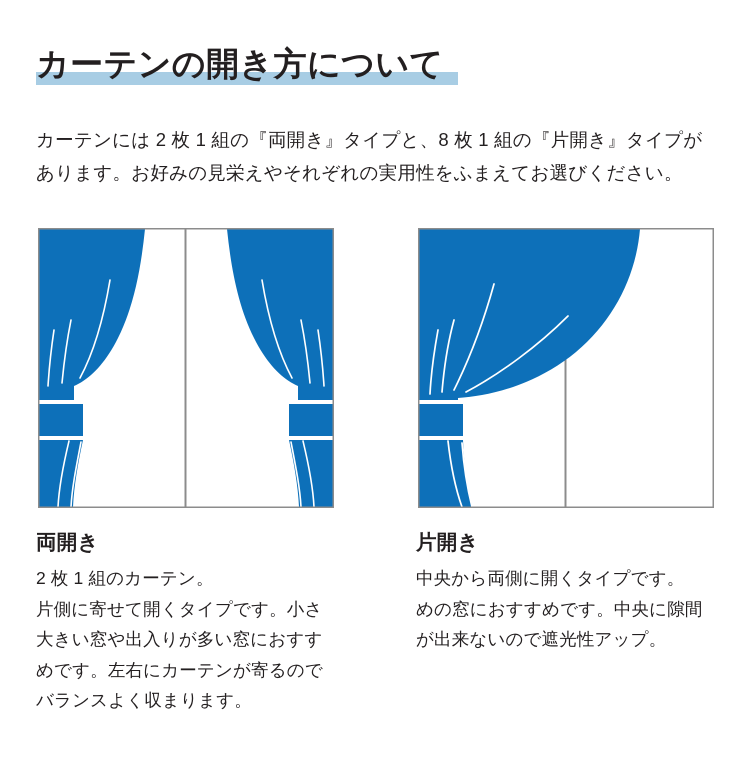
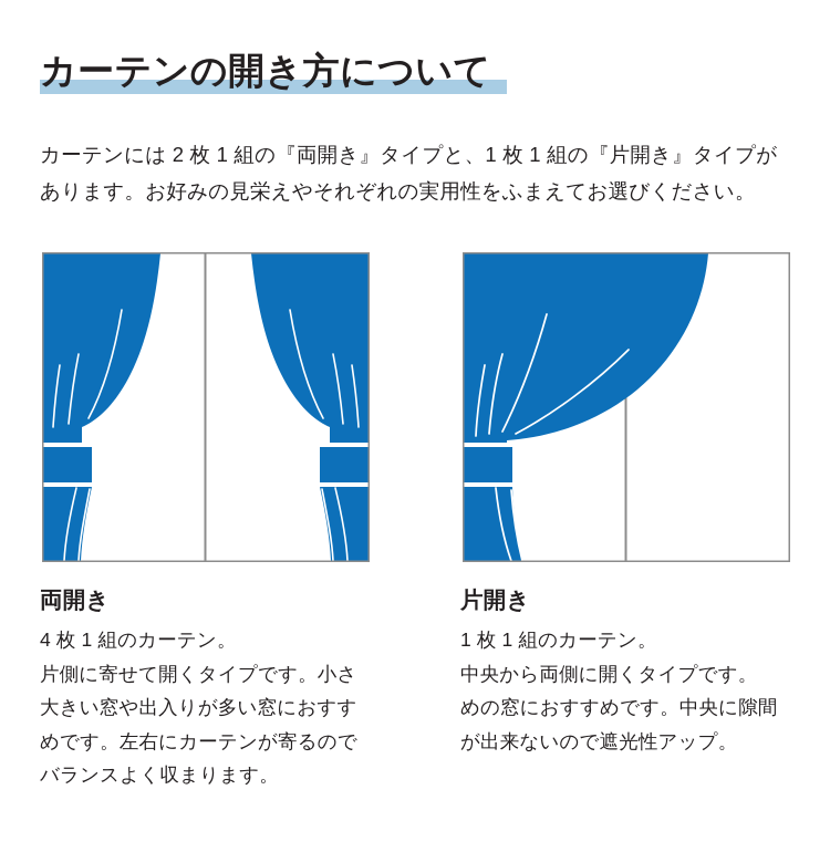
  カーテンの開き方について
- カーテンには 2 枚 1 組の『両開き』タイプと、8 枚 1 組の『片開き』タイプがあります。お好みの見栄えやそれぞれの実用性をふまえてお選びください。
+ カーテンには 2 枚 1 組の『両開き』タイプと、1 枚 1 組の『片開き』タイプがあります。お好みの見栄えやそれぞれの実用性をふまえてお選びください。
  両開き
- 2 枚 1 組のカーテン。
+ 4 枚 1 組のカーテン。
  片側に寄せて開くタイプです。小さ
  大きい窓や出入りが多い窓におすす
  めです。左右にカーテンが寄るので
  バランスよく収まります。
  片開き
+ 1 枚 1 組のカーテン。
  中央から両側に開くタイプです。
  めの窓におすすめです。中央に隙間
  が出来ないので遮光性アップ。
